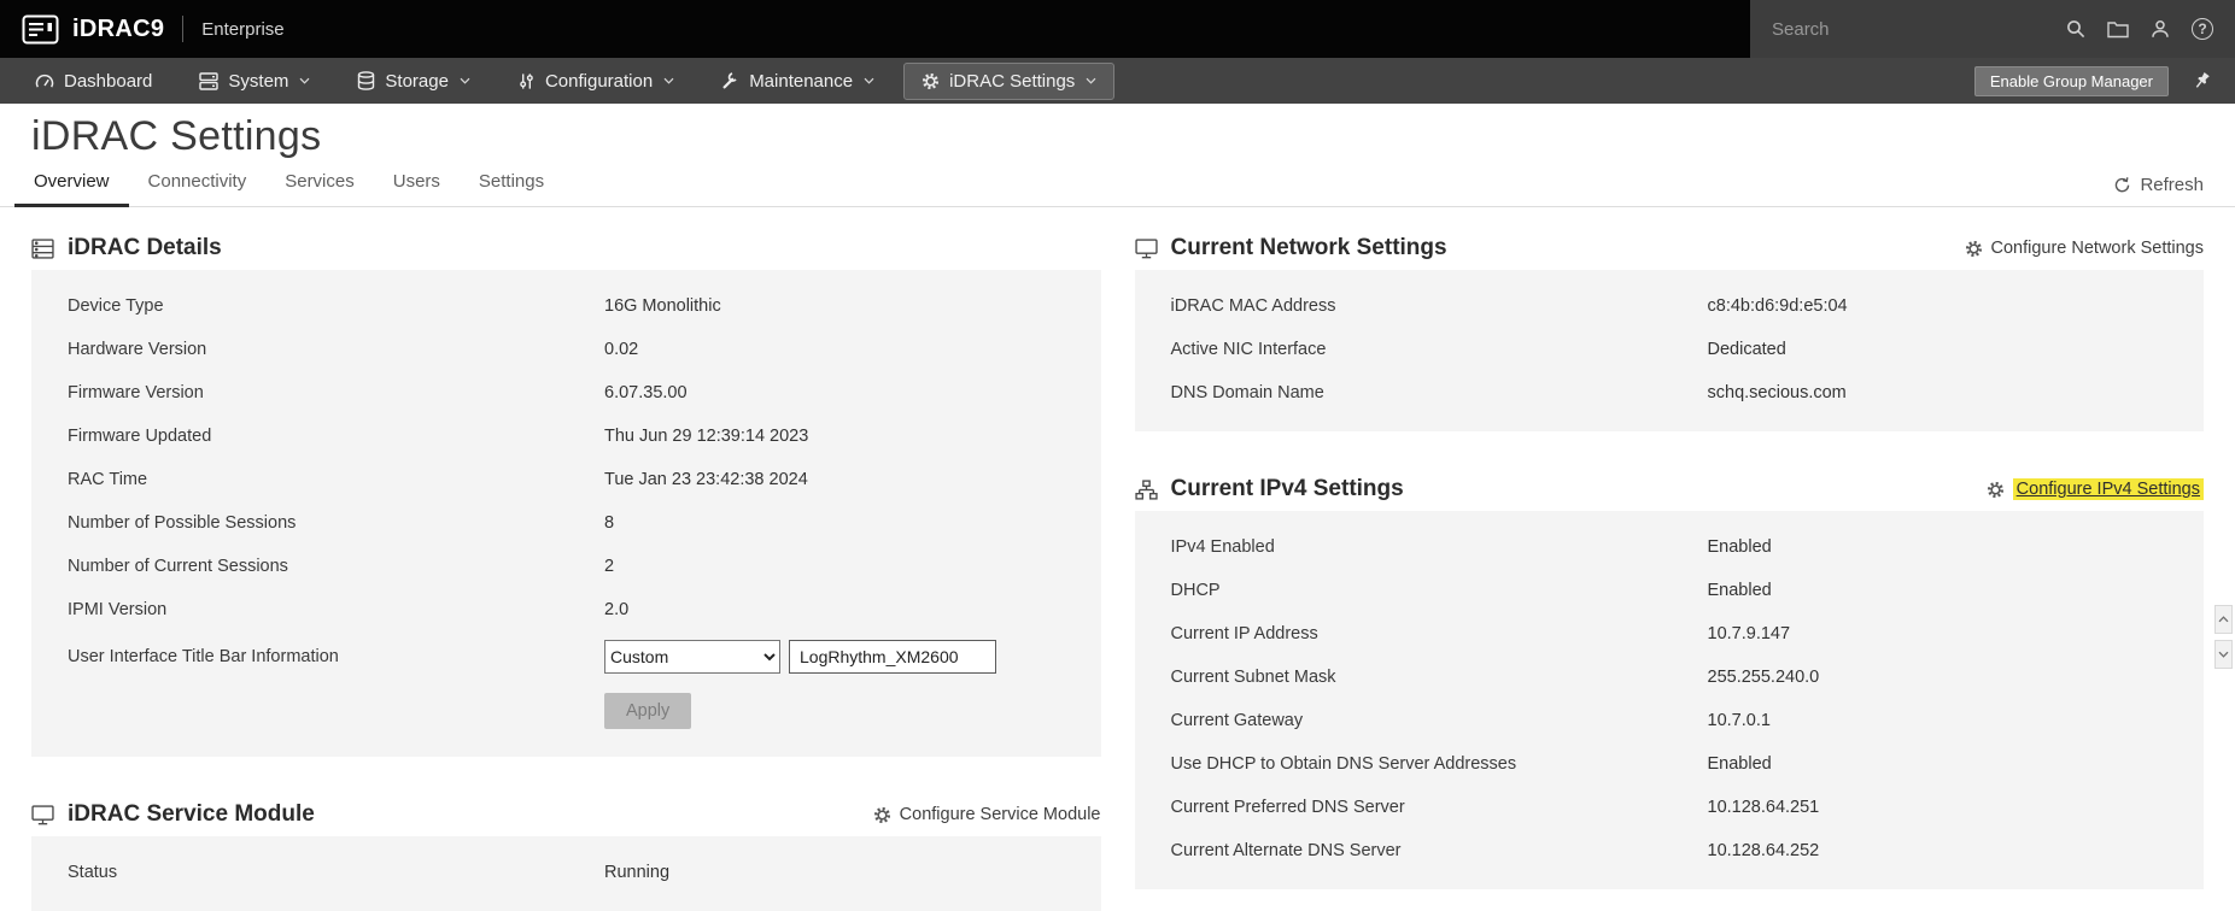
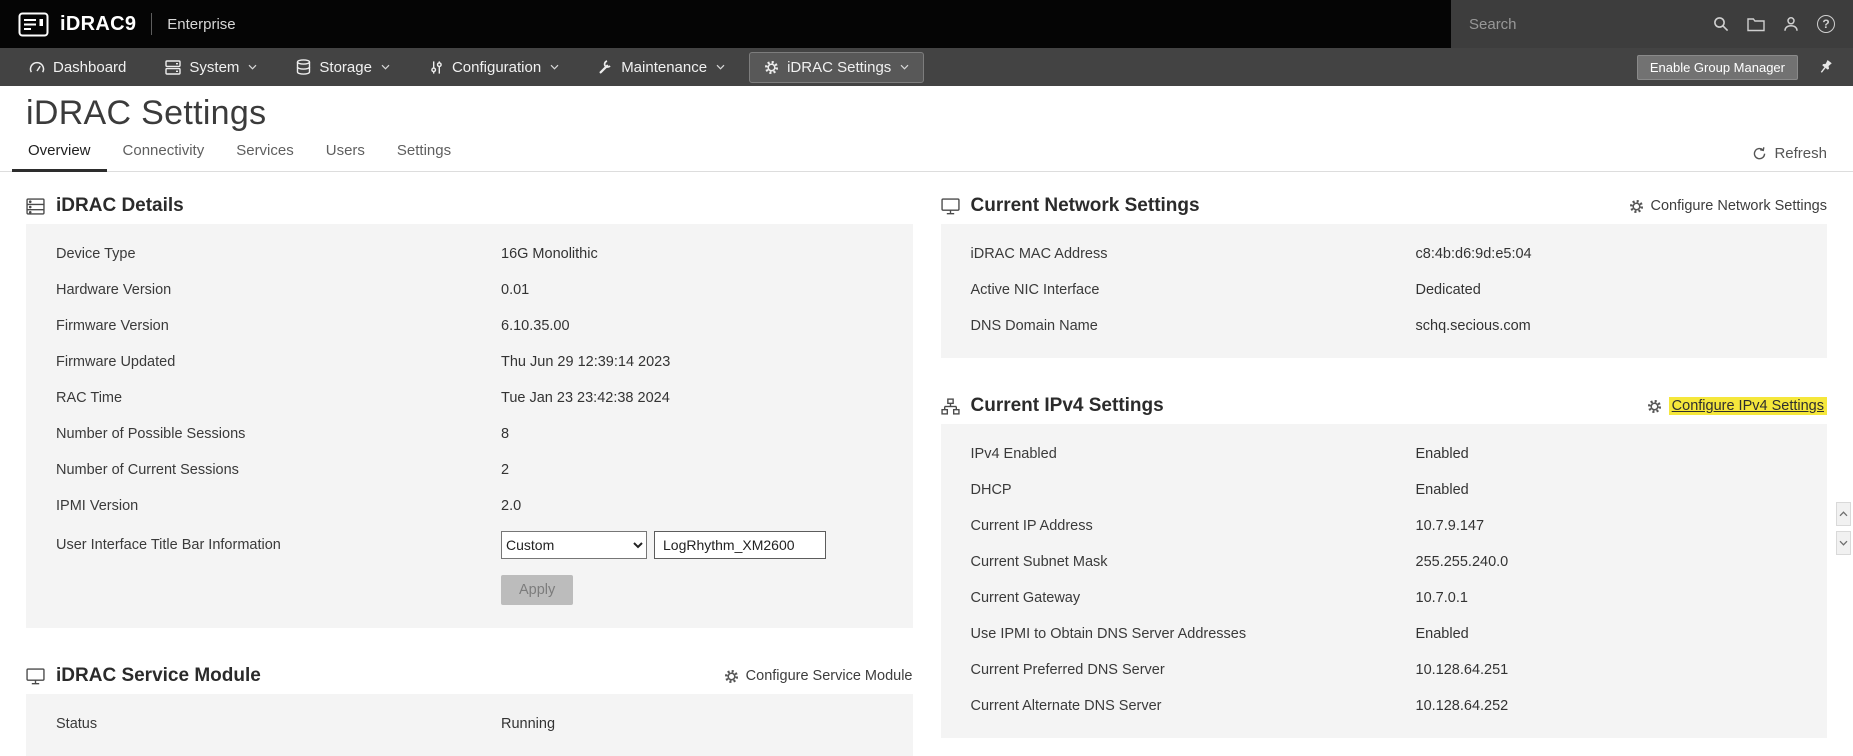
  iDRAC9
  Enterprise
  Search
  ?
  Dashboard
  System
  Storage
  Configuration
  Maintenance
  iDRAC Settings
  Enable Group Manager
  iDRAC Settings
  Overview
  Connectivity
  Services
  Users
  Settings
  Refresh
  iDRAC Details
  Device Type
  16G Monolithic
  Hardware Version
- 0.02
+ 0.01
  Firmware Version
- 6.07.35.00
+ 6.10.35.00
  Firmware Updated
  Thu Jun 29 12:39:14 2023
  RAC Time
  Tue Jan 23 23:42:38 2024
  Number of Possible Sessions
  8
  Number of Current Sessions
  2
  IPMI Version
  2.0
  User Interface Title Bar Information
  Custom
  LogRhythm_XM2600
  Apply
  iDRAC Service Module
  Configure Service Module
  Status
  Running
  Current Network Settings
  Configure Network Settings
  iDRAC MAC Address
  c8:4b:d6:9d:e5:04
  Active NIC Interface
  Dedicated
  DNS Domain Name
  schq.secious.com
  Current IPv4 Settings
  Configure IPv4 Settings
  IPv4 Enabled
  Enabled
  DHCP
  Enabled
  Current IP Address
  10.7.9.147
  Current Subnet Mask
  255.255.240.0
  Current Gateway
  10.7.0.1
- Use DHCP to Obtain DNS Server Addresses
+ Use IPMI to Obtain DNS Server Addresses
  Enabled
  Current Preferred DNS Server
  10.128.64.251
  Current Alternate DNS Server
  10.128.64.252
